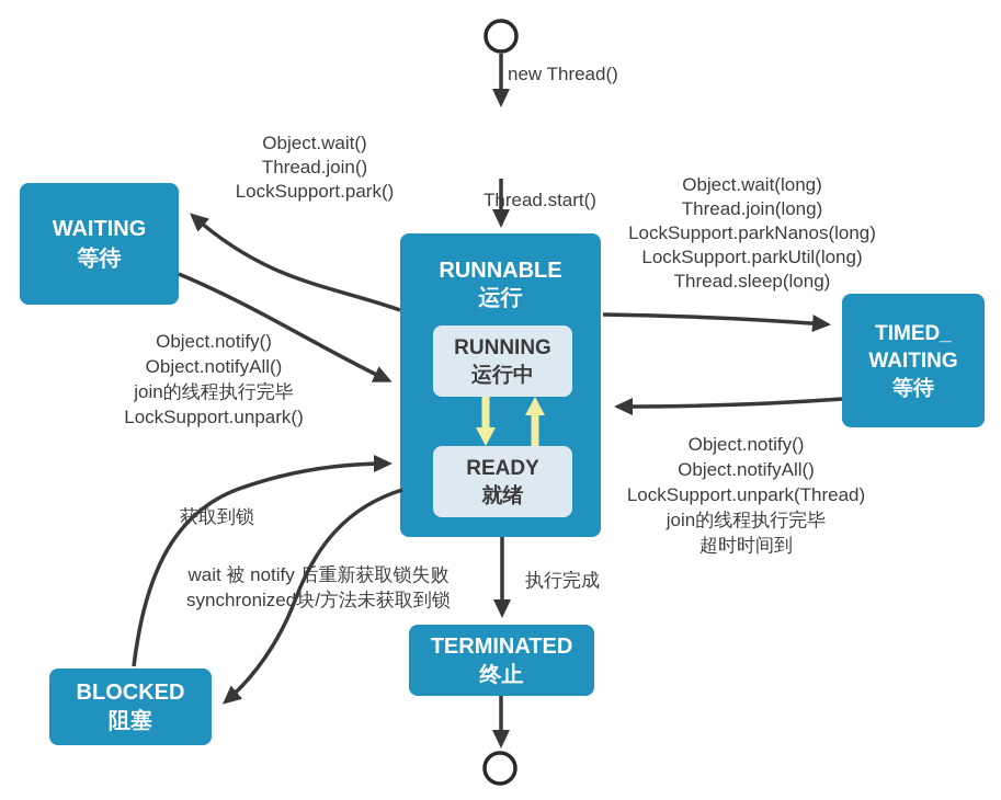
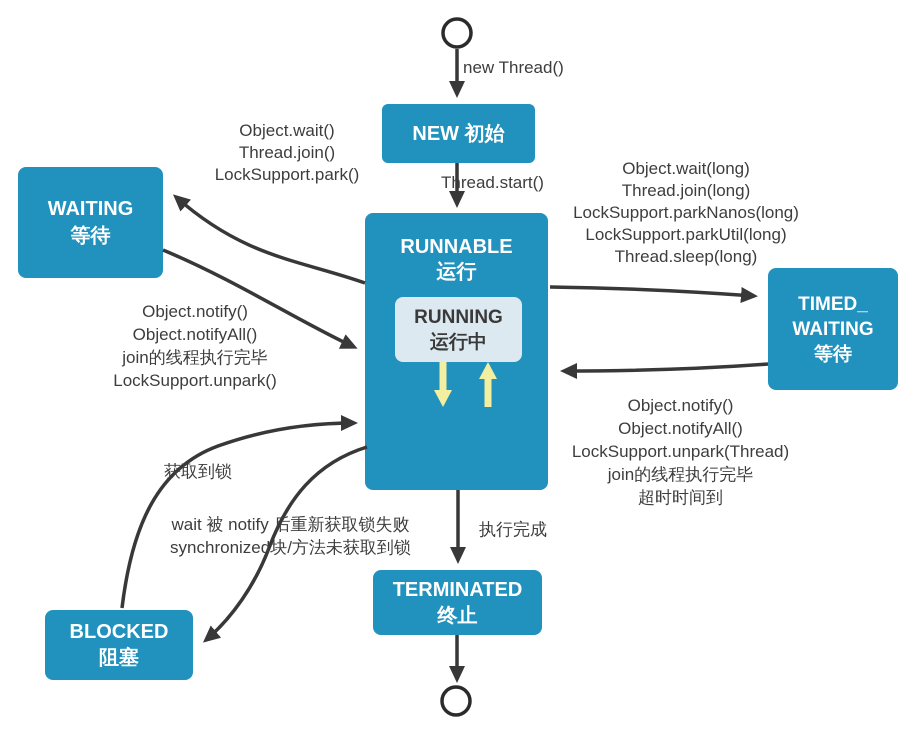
+ NEW 初始
  RUNNABLE
  运行
  RUNNING
  运行中
- READY
- 就绪
  WAITING
  等待
  TIMED_
  WAITING
  等待
  BLOCKED
  阻塞
  TERMINATED
  终止
  new Thread()
  Thread.start()
  Object.wait()
  Thread.join()
  LockSupport.park()
  Object.notify()
  Object.notifyAll()
  join的线程执行完毕
  LockSupport.unpark()
  Object.wait(long)
  Thread.join(long)
  LockSupport.parkNanos(long)
  LockSupport.parkUtil(long)
  Thread.sleep(long)
  Object.notify()
  Object.notifyAll()
  LockSupport.unpark(Thread)
  join的线程执行完毕
  超时时间到
  获取到锁
  wait 被 notify 后重新获取锁失败
  synchronized块/方法未获取到锁
  执行完成
